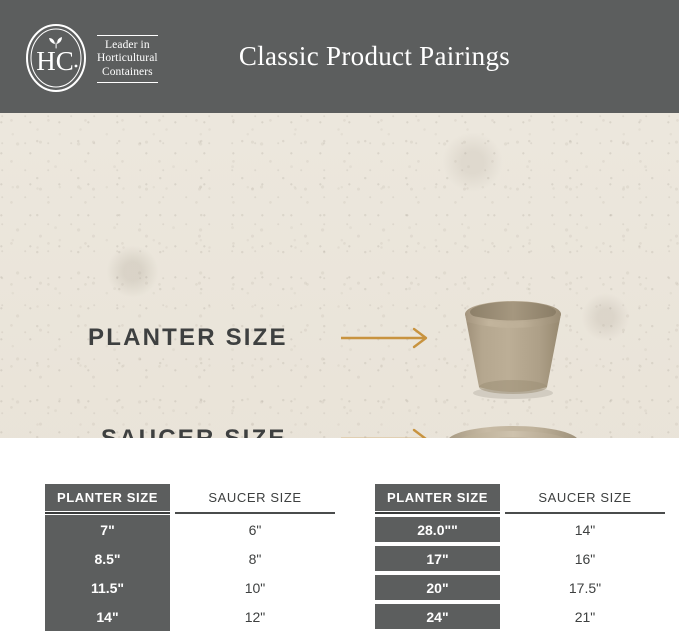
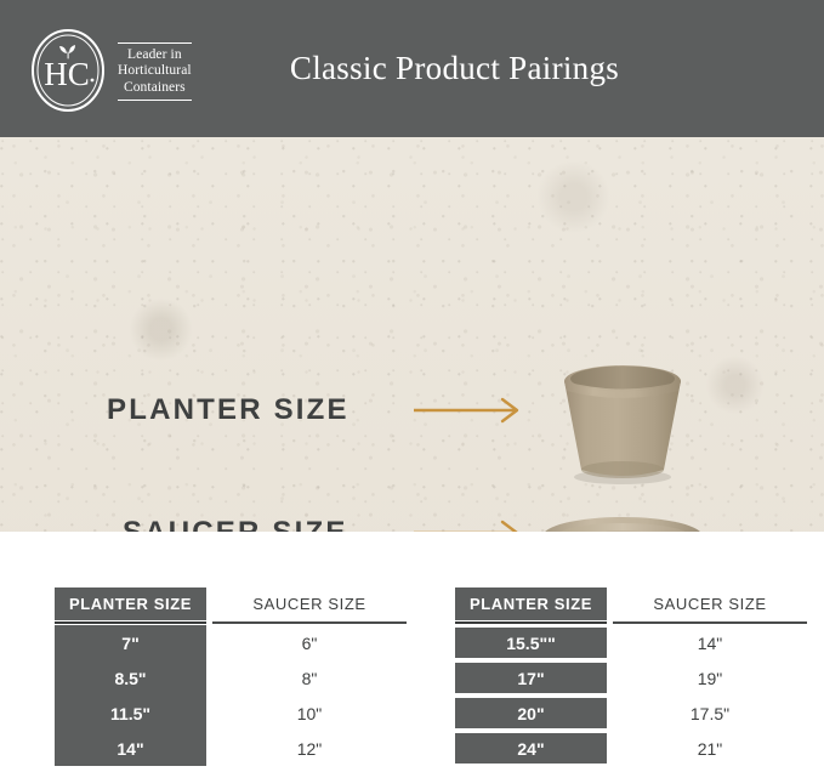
  HC
  Leader in
  Horticultural
  Containers
  Classic Product Pairings
  PLANTER SIZE
  PLANTER SIZE
  SAUCER SIZE
  7"
  6"
  8.5"
  8"
  11.5"
  10"
  14"
  12"
  PLANTER SIZE
  SAUCER SIZE
- 28.0""
+ 15.5""
  14"
  17"
- 16"
+ 19"
  20"
  17.5"
  24"
  21"
